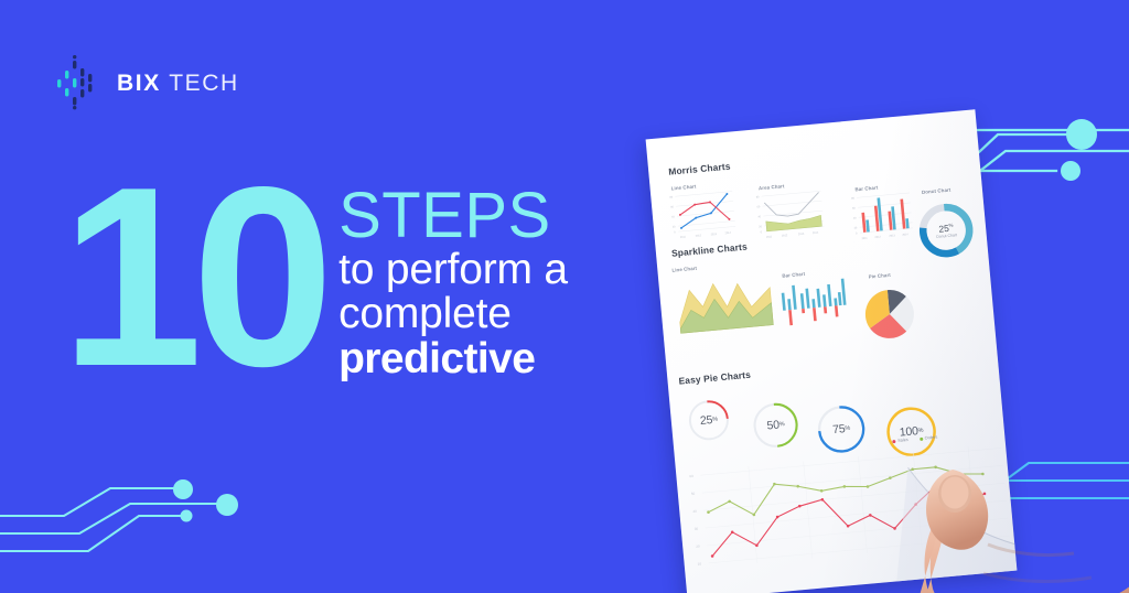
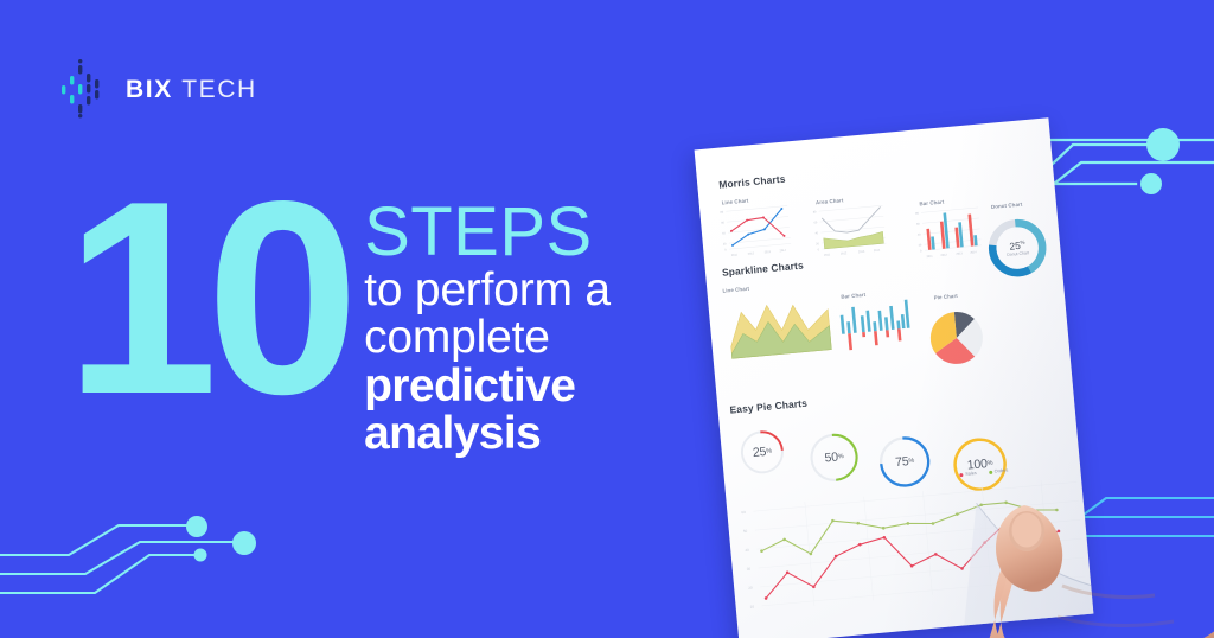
  BIX TECH
  10
  STEPS
  to perform a
  complete
  predictive
+ analysis
